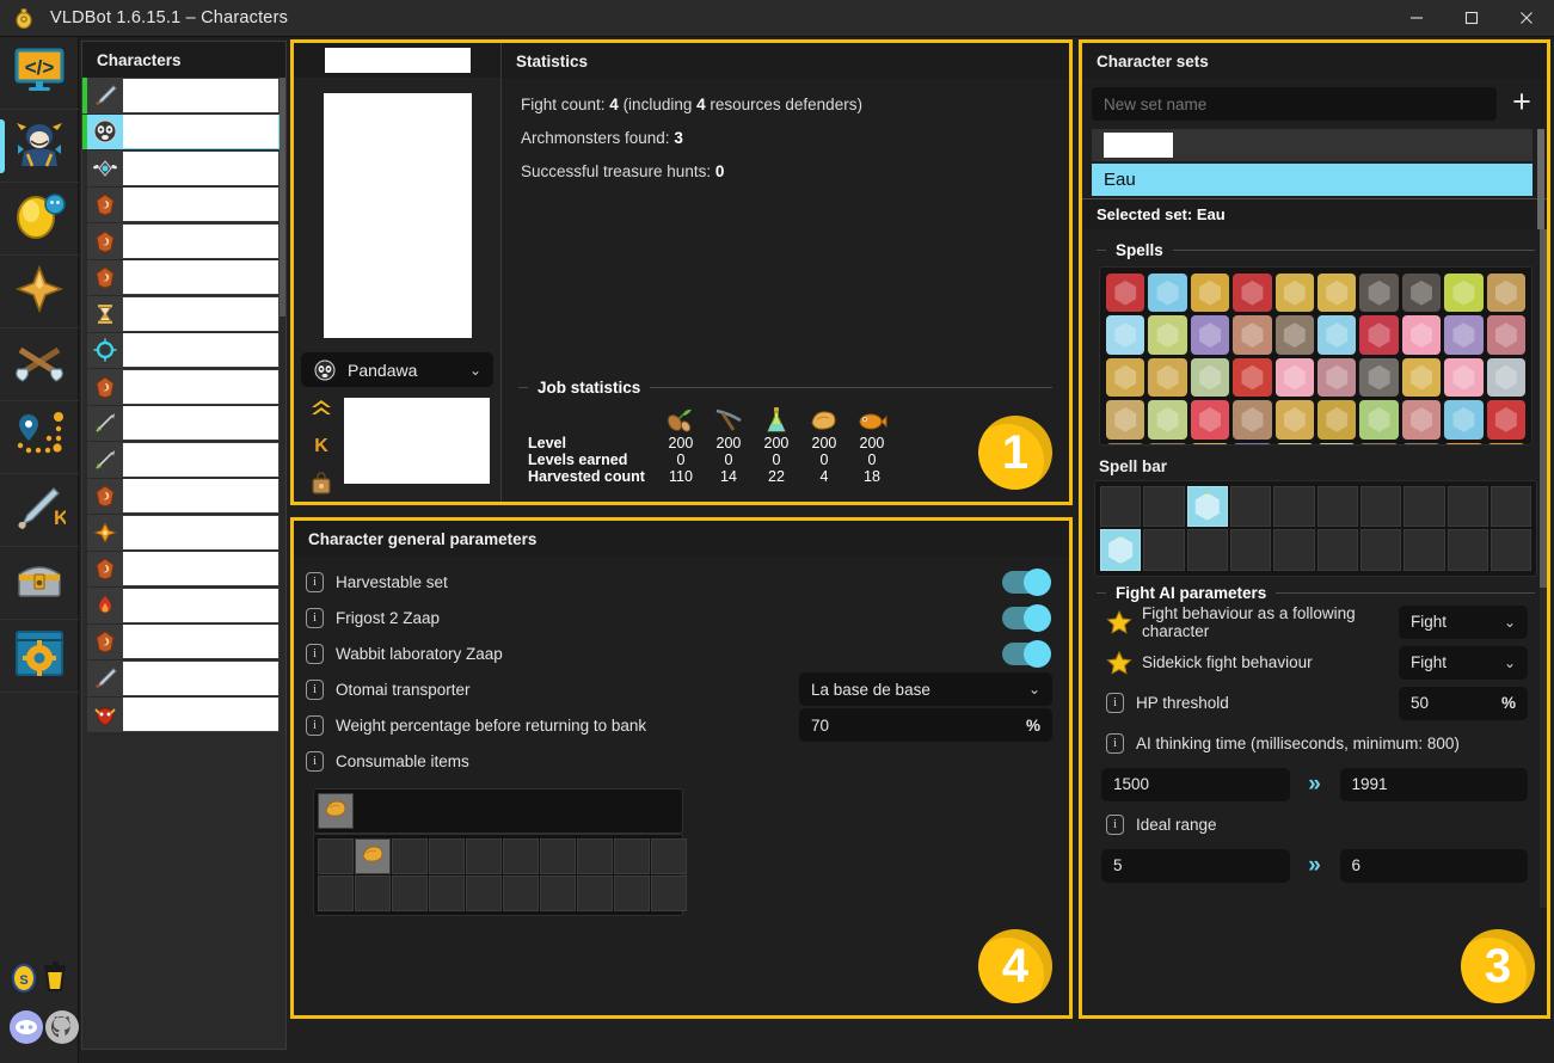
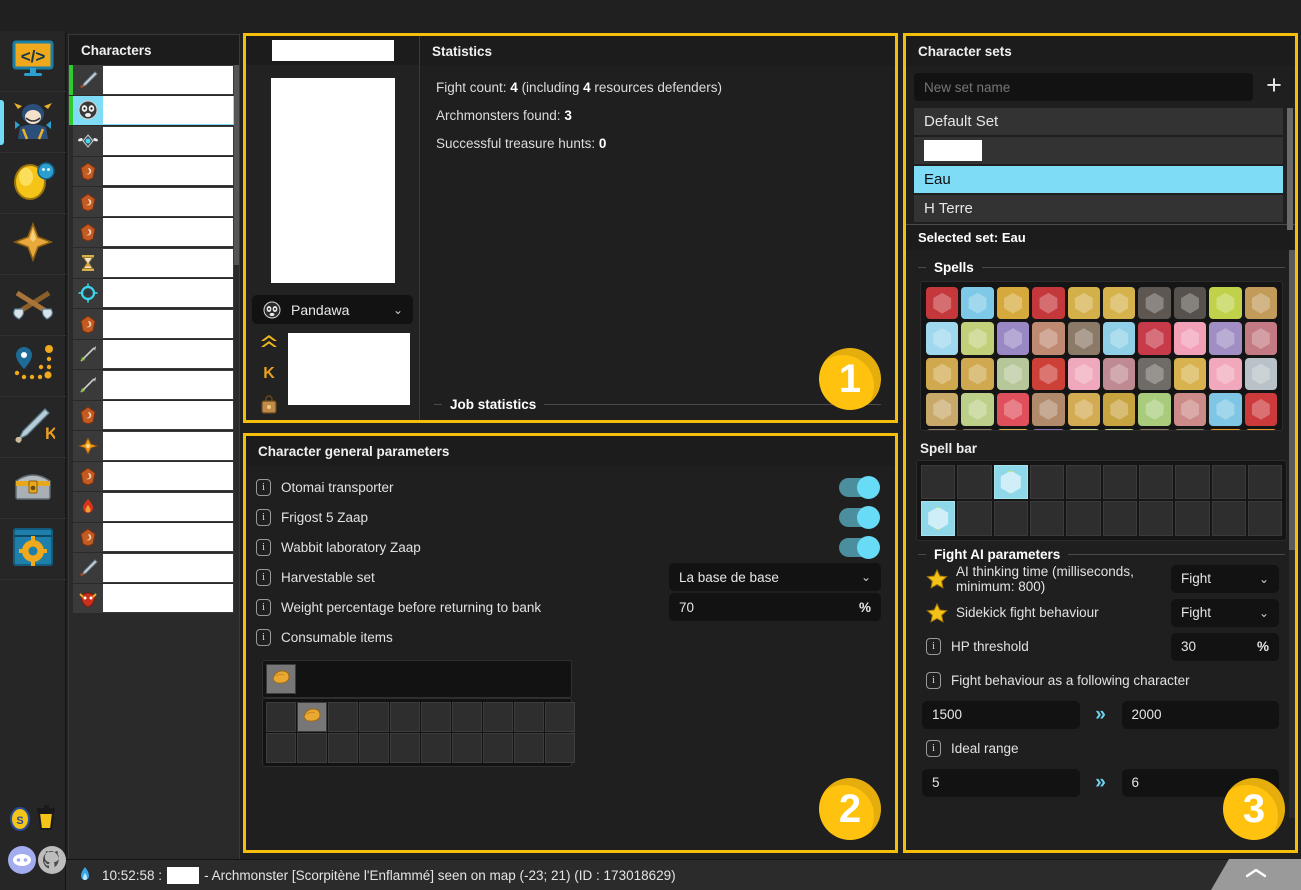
- VLDBot 1.6.15.1 – Characters
  </>
  K
  S
  Characters
  Pandawa
  ⌄
  K
  Statistics
  Fight count: 4 (including 4 resources defenders)
  Archmonsters found: 3
  Successful treasure hunts: 0
  Job statistics
- Level	200	200	200	200	200
- Levels earned	0	0	0	0	0
- Harvested count	110	14	22	4	18
  1
  Character general parameters
  i
- Harvestable set
+ Otomai transporter
  i
- Frigost 2 Zaap
+ Frigost 5 Zaap
  i
  Wabbit laboratory Zaap
  i
- Otomai transporter
+ Harvestable set
  La base de base
  ⌄
  i
  Weight percentage before returning to bank
  70
  %
  i
  Consumable items
- 4
+ 2
  Character sets
  New set name
  +
+ Default Set
  Eau
+ H Terre
  Selected set: Eau
  Spells
  Spell bar
  Fight AI parameters
- Fight behaviour as a following character
+ AI thinking time (milliseconds, minimum: 800)
  Fight
  ⌄
  Sidekick fight behaviour
  Fight
  ⌄
  i
  HP threshold
- 50
+ 30
  %
  i
- AI thinking time (milliseconds, minimum: 800)
+ Fight behaviour as a following character
  1500
  »
- 1991
+ 2000
  i
  Ideal range
  5
  »
  6
  3
+ 10:52:58 :
+ - Archmonster [Scorpitène l'Enflammé] seen on map (-23; 21) (ID : 173018629)
